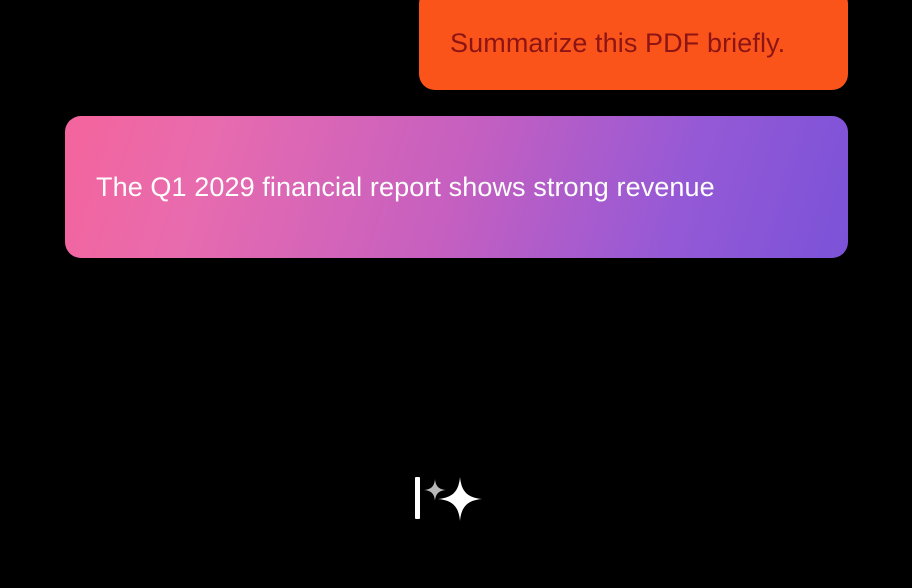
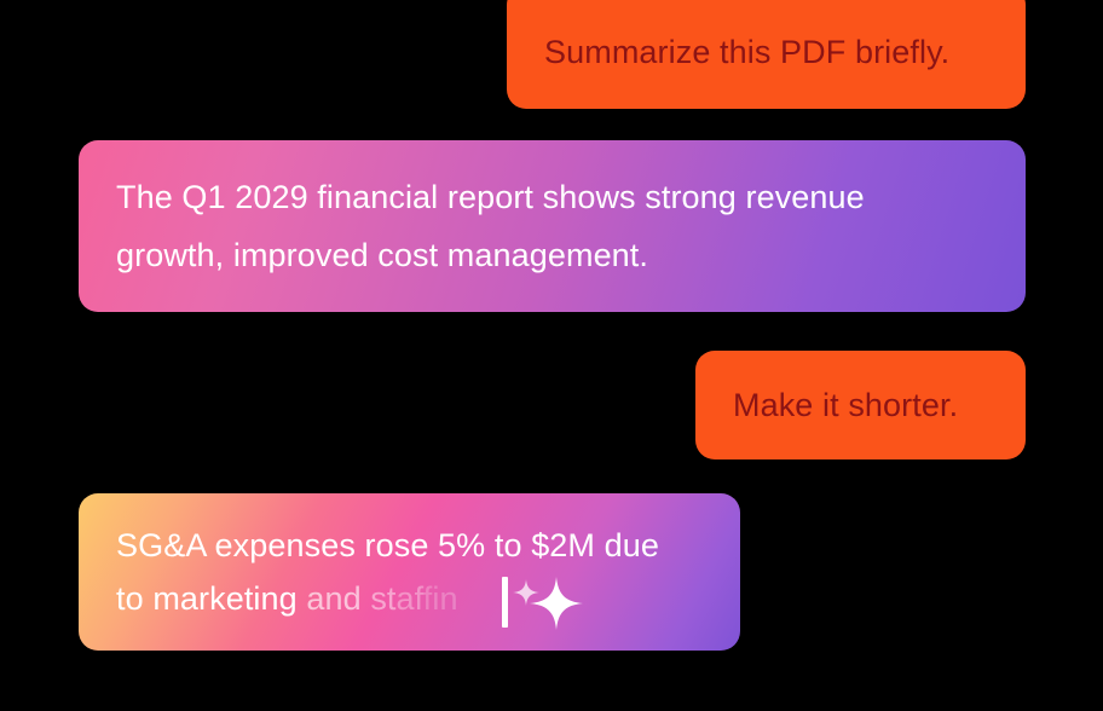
  Summarize this PDF briefly.
  The Q1 2029 financial report shows strong revenue
+ growth, improved cost management.
+ Make it shorter.
+ SG&A expenses rose 5% to $2M due
+ to marketing and staffin
